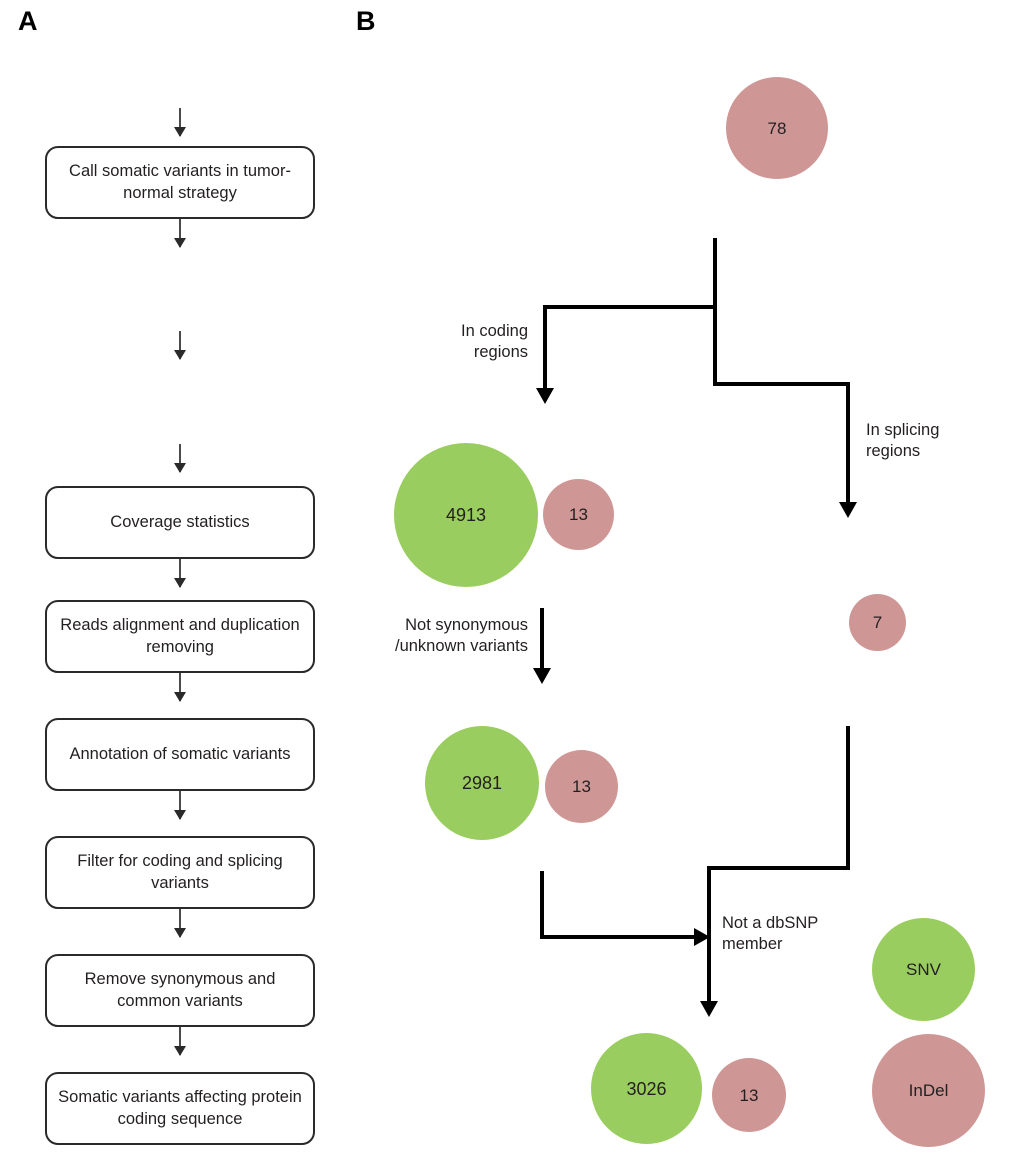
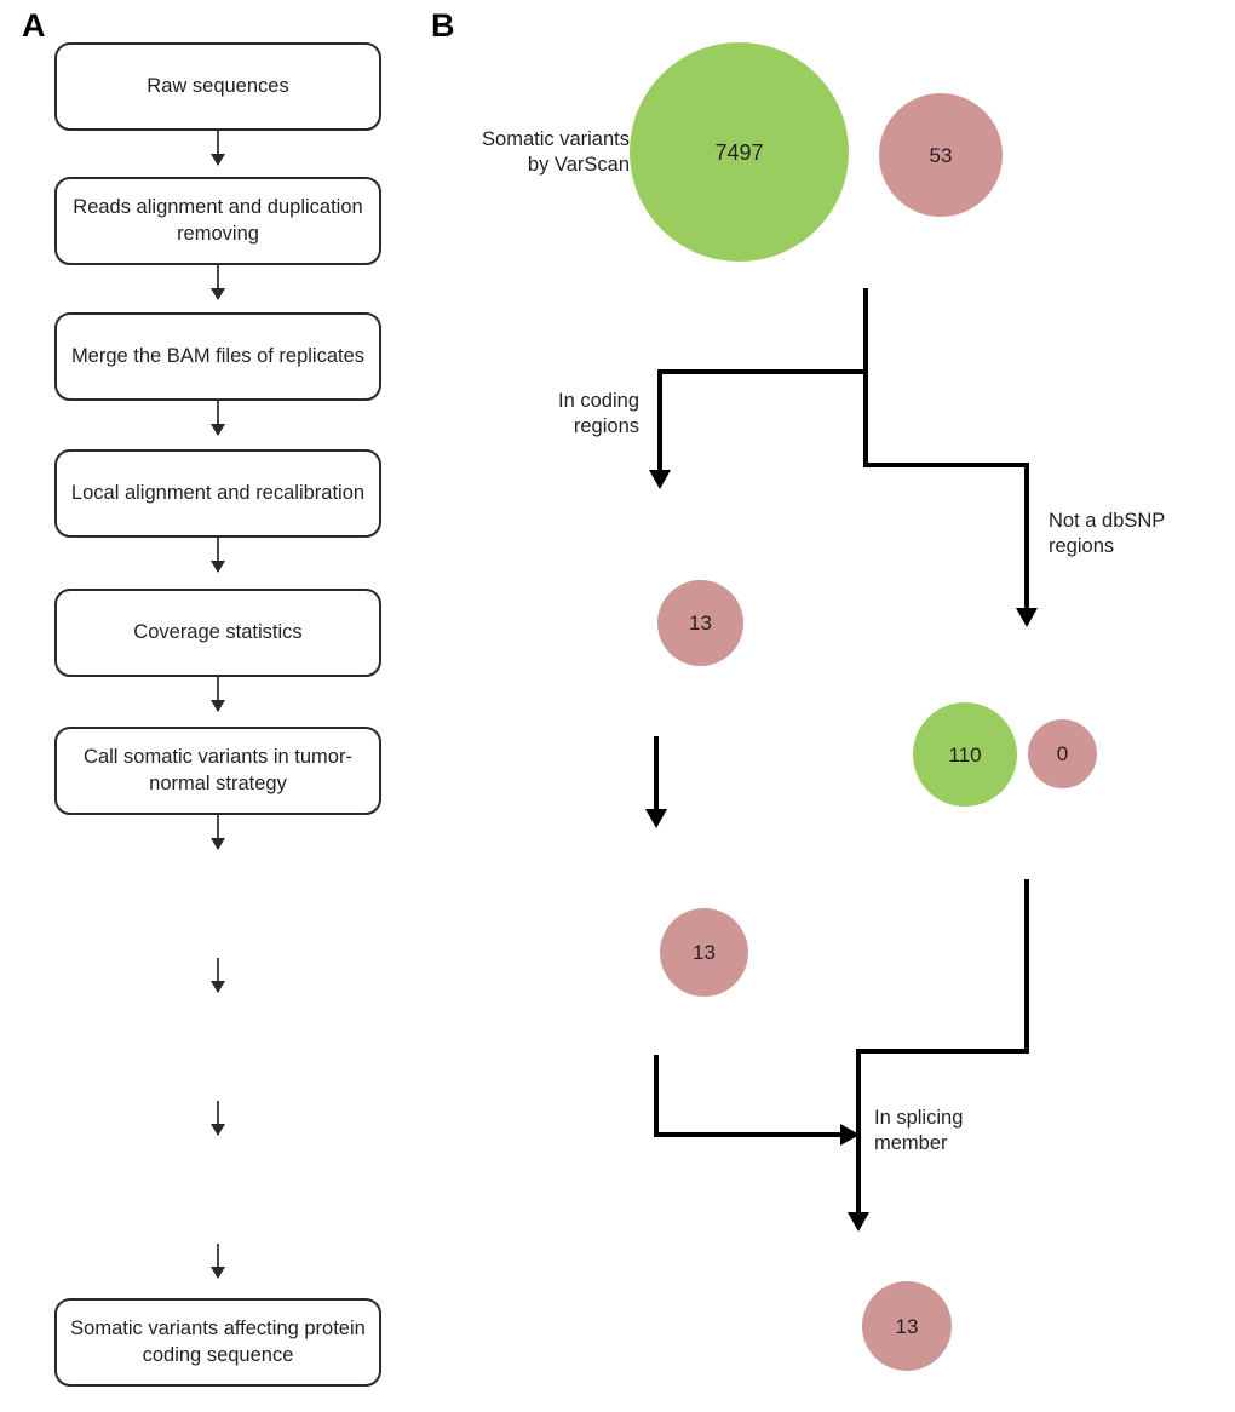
  A
+ Raw sequences
- Call somatic variants in tumor-normal strategy
+ Reads alignment and duplication removing
+ Merge the BAM files of replicates
+ Local alignment and recalibration
  Coverage statistics
- Reads alignment and duplication removing
+ Call somatic variants in tumor-normal strategy
- Annotation of somatic variants
- Filter for coding and splicing variants
- Remove synonymous and common variants
  Somatic variants affecting protein coding sequence
  B
+ Somatic variants
+ by VarScan
+ 7497
- 78
+ 53
  In coding
  regions
- In splicing
+ Not a dbSNP
  regions
- 4913
  13
+ 110
- 7
+ 0
- Not synonymous
- /unknown variants
- 2981
  13
- Not a dbSNP
+ In splicing
  member
- 3026
  13
- SNV
- InDel
